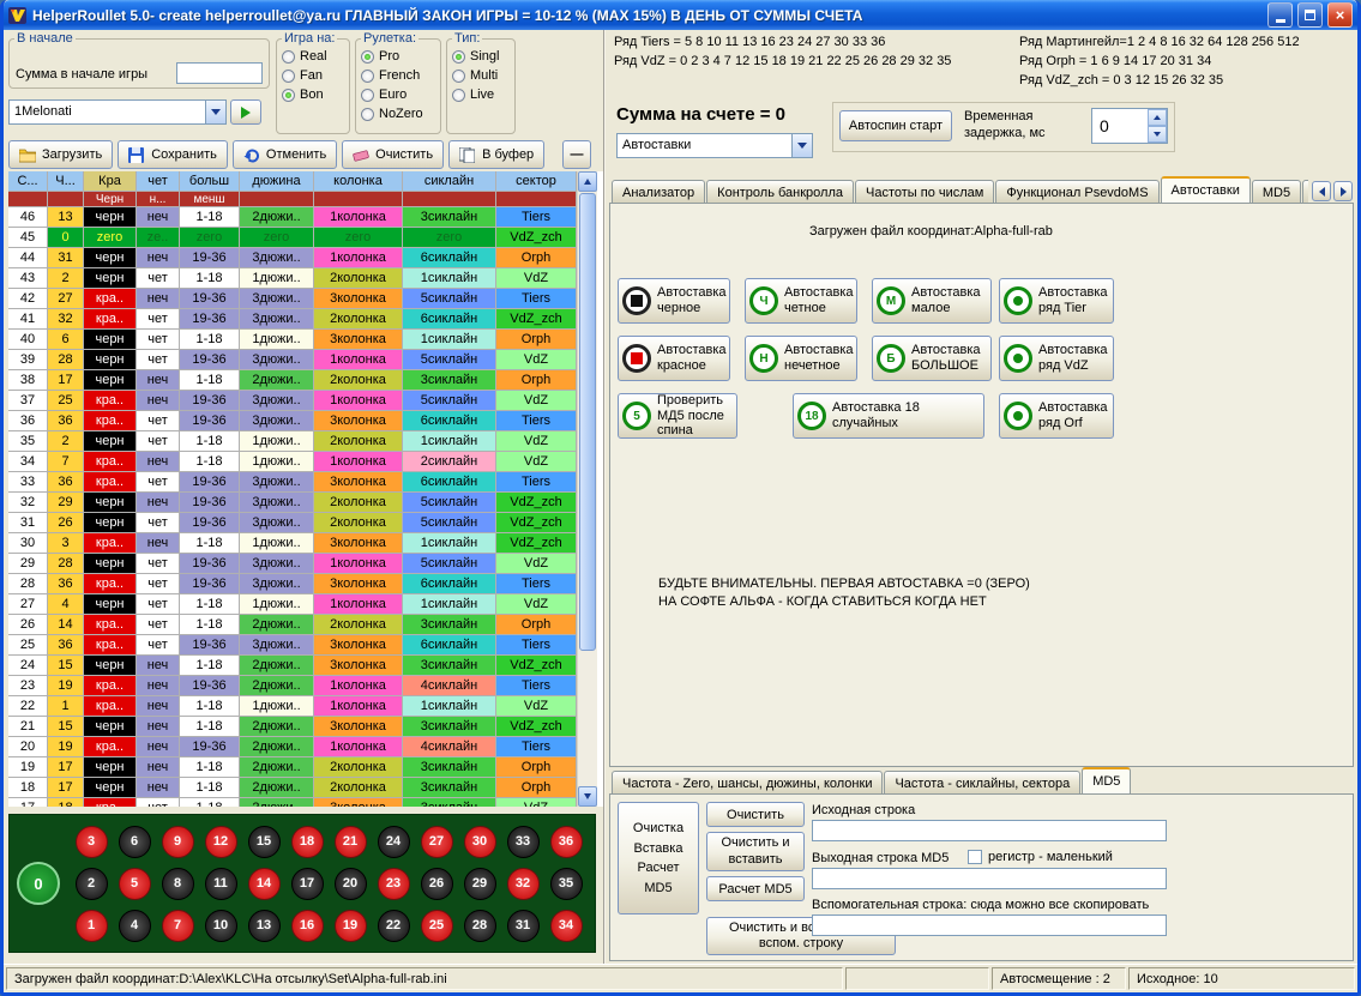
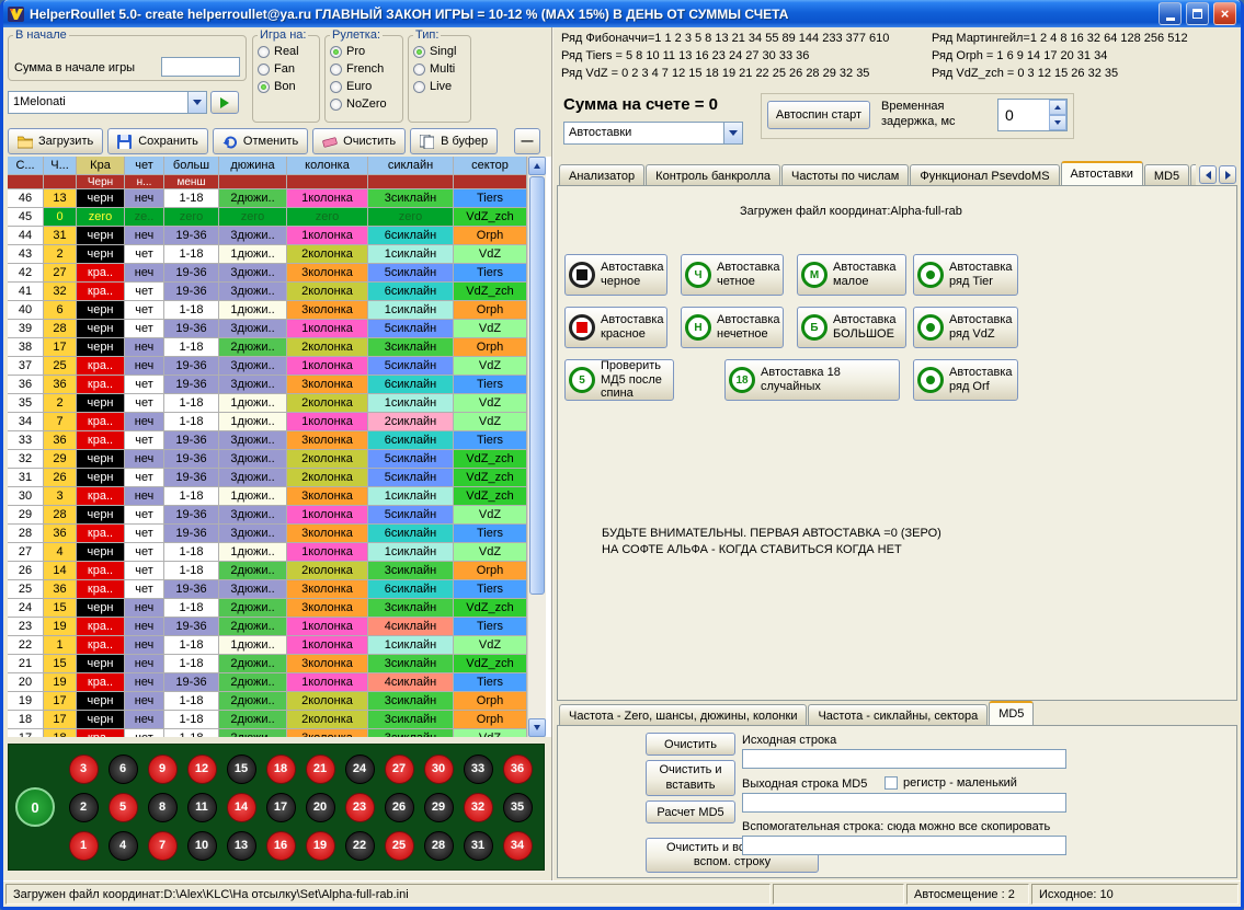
  HelperRoullet 5.0- create helperroullet@ya.ru ГЛАВНЫЙ ЗАКОН ИГРЫ = 10-12 % (MAX 15%) В ДЕНЬ ОТ СУММЫ СЧЕТА
  ×
  В начале
  Сумма в начале игры
  Игра на:
  Real
  Fan
  Bon
  Рулетка:
  Pro
  French
  Euro
  NoZero
  Тип:
  Singl
  Multi
  Live
  1Melonati
  Загрузить
  Сохранить
  Отменить
  Очистить
  В буфер
  —
  С...
  Ч...
  Кра
  чет
  больш
  дюжина
  колонка
  сиклайн
  сектор
  Черн
  н...
  менш
  46
  13
  черн
  неч
  1-18
  2дюжи..
  1колонка
  3сиклайн
  Tiers
  45
  0
  zero
  ze..
  zero
  zero
  zero
  zero
  VdZ_zch
  44
  31
  черн
  неч
  19-36
  3дюжи..
  1колонка
  6сиклайн
  Orph
  43
  2
  черн
  чет
  1-18
  1дюжи..
  2колонка
  1сиклайн
  VdZ
  42
  27
  кра..
  неч
  19-36
  3дюжи..
  3колонка
  5сиклайн
  Tiers
  41
  32
  кра..
  чет
  19-36
  3дюжи..
  2колонка
  6сиклайн
  VdZ_zch
  40
  6
  черн
  чет
  1-18
  1дюжи..
  3колонка
  1сиклайн
  Orph
  39
  28
  черн
  чет
  19-36
  3дюжи..
  1колонка
  5сиклайн
  VdZ
  38
  17
  черн
  неч
  1-18
  2дюжи..
  2колонка
  3сиклайн
  Orph
  37
  25
  кра..
  неч
  19-36
  3дюжи..
  1колонка
  5сиклайн
  VdZ
  36
  36
  кра..
  чет
  19-36
  3дюжи..
  3колонка
  6сиклайн
  Tiers
  35
  2
  черн
  чет
  1-18
  1дюжи..
  2колонка
  1сиклайн
  VdZ
  34
  7
  кра..
  неч
  1-18
  1дюжи..
  1колонка
  2сиклайн
  VdZ
  33
  36
  кра..
  чет
  19-36
  3дюжи..
  3колонка
  6сиклайн
  Tiers
  32
  29
  черн
  неч
  19-36
  3дюжи..
  2колонка
  5сиклайн
  VdZ_zch
  31
  26
  черн
  чет
  19-36
  3дюжи..
  2колонка
  5сиклайн
  VdZ_zch
  30
  3
  кра..
  неч
  1-18
  1дюжи..
  3колонка
  1сиклайн
  VdZ_zch
  29
  28
  черн
  чет
  19-36
  3дюжи..
  1колонка
  5сиклайн
  VdZ
  28
  36
  кра..
  чет
  19-36
  3дюжи..
  3колонка
  6сиклайн
  Tiers
  27
  4
  черн
  чет
  1-18
  1дюжи..
  1колонка
  1сиклайн
  VdZ
  26
  14
  кра..
  чет
  1-18
  2дюжи..
  2колонка
  3сиклайн
  Orph
  25
  36
  кра..
  чет
  19-36
  3дюжи..
  3колонка
  6сиклайн
  Tiers
  24
  15
  черн
  неч
  1-18
  2дюжи..
  3колонка
  3сиклайн
  VdZ_zch
  23
  19
  кра..
  неч
  19-36
  2дюжи..
  1колонка
  4сиклайн
  Tiers
  22
  1
  кра..
  неч
  1-18
  1дюжи..
  1колонка
  1сиклайн
  VdZ
  21
  15
  черн
  неч
  1-18
  2дюжи..
  3колонка
  3сиклайн
  VdZ_zch
  20
  19
  кра..
  неч
  19-36
  2дюжи..
  1колонка
  4сиклайн
  Tiers
  19
  17
  черн
  неч
  1-18
  2дюжи..
  2колонка
  3сиклайн
  Orph
  18
  17
  черн
  неч
  1-18
  2дюжи..
  2колонка
  3сиклайн
  Orph
  0
  3
  6
  9
  12
  15
  18
  21
  24
  27
  30
  33
  36
  2
  5
  8
  11
  14
  17
  20
  23
  26
  29
  32
  35
  1
  4
  7
  10
  13
  16
  19
  22
  25
  28
  31
  34
+ Ряд Фибоначчи=1 1 2 3 5 8 13 21 34 55 89 144 233 377 610
  Ряд Tiers = 5 8 10 11 13 16 23 24 27 30 33 36
  Ряд VdZ = 0 2 3 4 7 12 15 18 19 21 22 25 26 28 29 32 35
  Ряд Мартингейл=1 2 4 8 16 32 64 128 256 512
  Ряд Orph = 1 6 9 14 17 20 31 34
  Ряд VdZ_zch = 0 3 12 15 26 32 35
  Сумма на счете = 0
  Автоставки
  Автоспин старт
  Временная задержка, мс
  0
  Анализатор
  Контроль банкролла
  Частоты по числам
  Функционал PsevdoMS
  Автоставки
  MD5
  Загружен файл координат:Alpha-full-rab
  Автоставка черное
  Ч
  Автоставка четное
  М
  Автоставка малое
  Автоставка ряд Tier
  Автоставка красное
  Н
  Автоставка нечетное
  Б
  Автоставка БОЛЬШОЕ
  Автоставка ряд VdZ
  5
  Проверить МД5 после спина
  18
  Автоставка 18 случайных
  Автоставка ряд Orf
  БУДЬТЕ ВНИМАТЕЛЬНЫ. ПЕРВАЯ АВТОСТАВКА =0 (ЗЕРО)
  НА СОФТЕ АЛЬФА - КОГДА СТАВИТЬСЯ КОГДА НЕТ
  Частота - Zero, шансы, дюжины, колонки
  Частота - сиклайны, сектора
  MD5
- Очистка Вставка Расчет MD5
  Очистить
  Очистить и вставить
  Расчет MD5
  Очистить и в вспом. строку
  Исходная строка
  Выходная строка MD5
  регистр - маленький
  Вспомогательная строка: сюда можно все скопировать
  Загружен файл координат:D:\Alex\KLC\На отсылку\Set\Alpha-full-rab.ini
  Автосмещение : 2
  Исходное: 10
